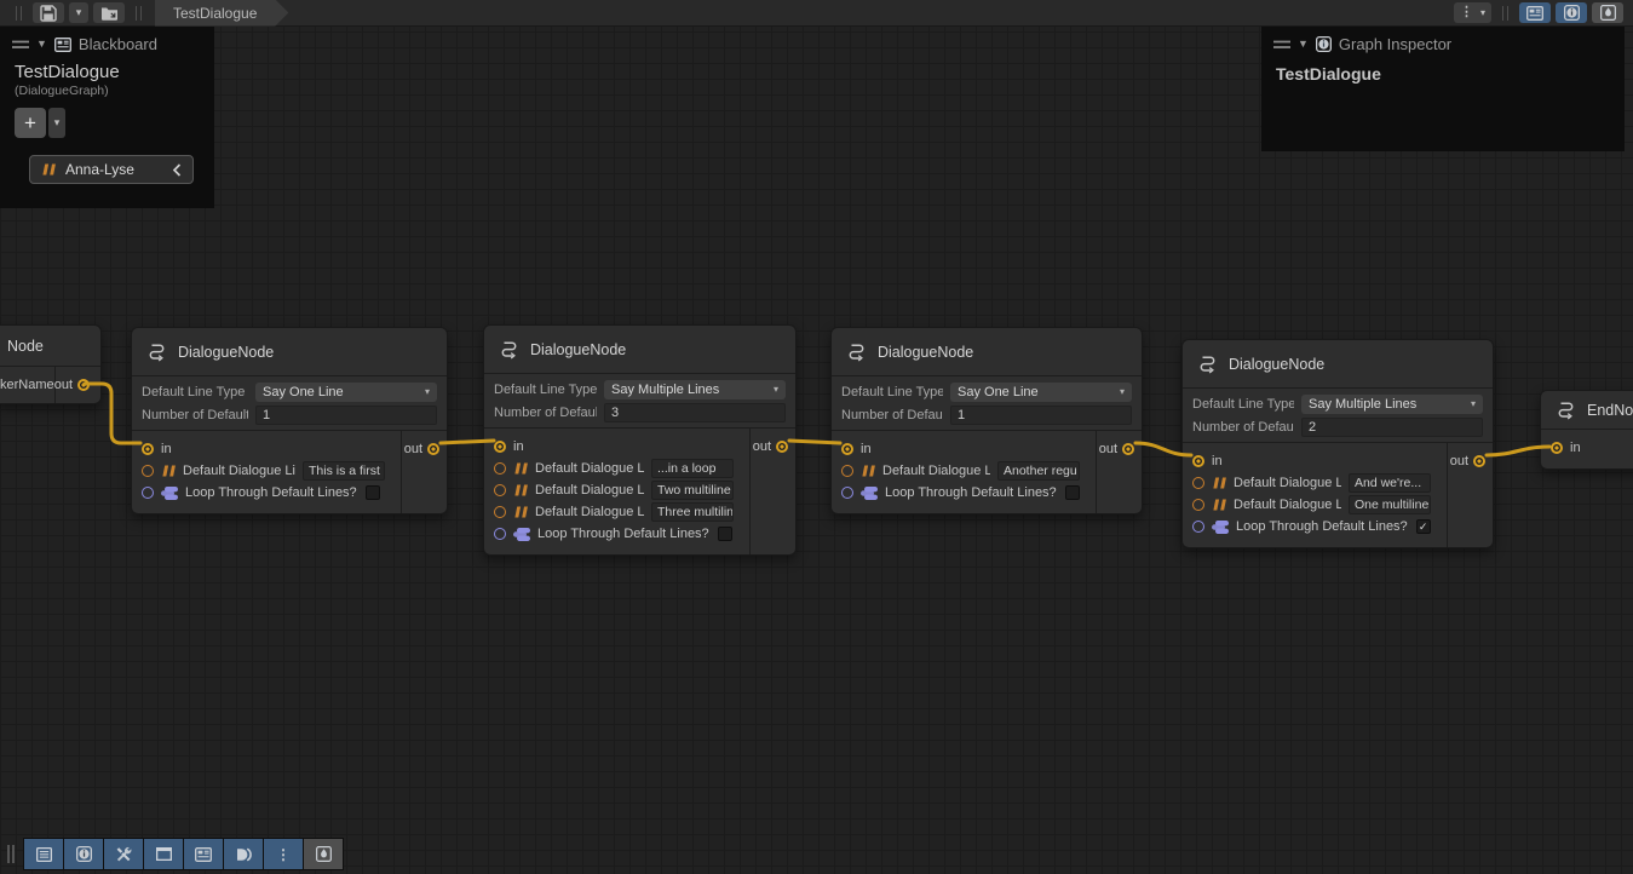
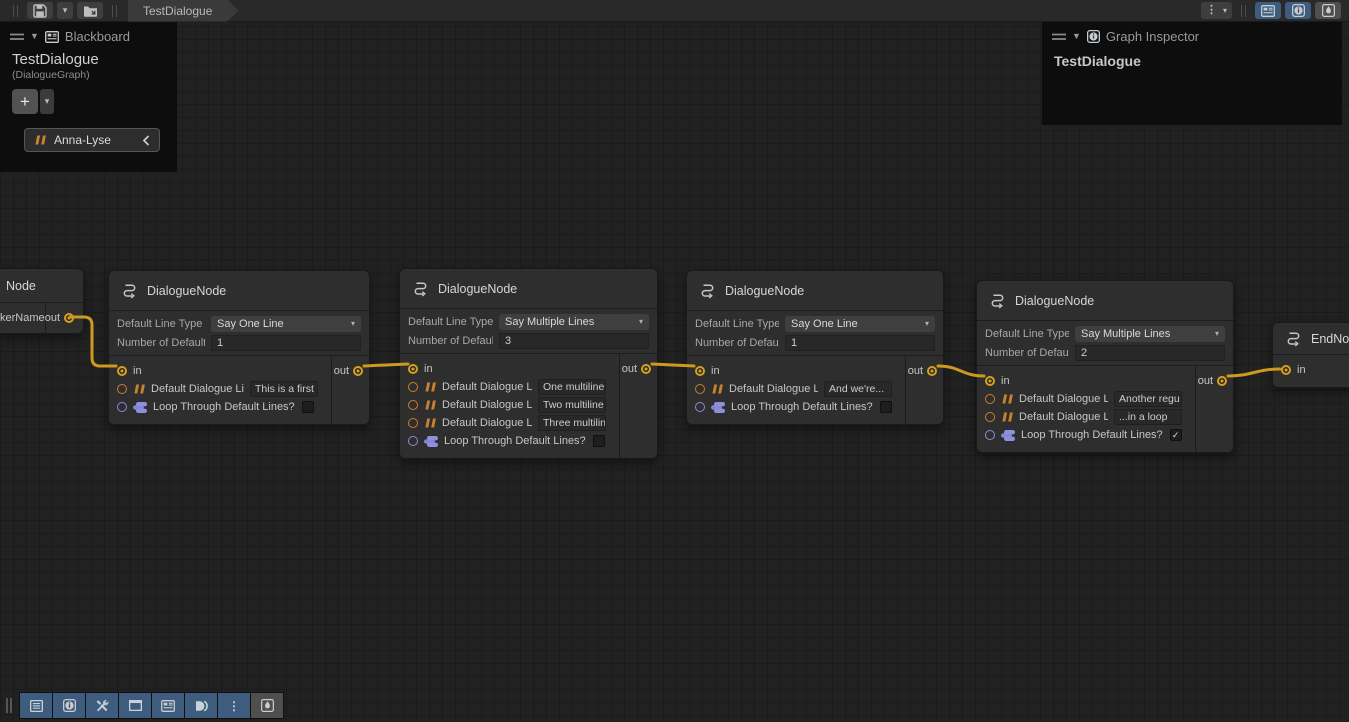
  Node
  kerName
  out
  DialogueNode
  Default Line Type
  Say One Line
  ▾
  Number of Default
  1
  in
  Default Dialogue Li
  This is a first
  Loop Through Default Lines?
  out
  DialogueNode
  Default Line Type
  Say Multiple Lines
  ▾
  Number of Defaul
  3
  in
  Default Dialogue L
- ...in a loop
+ One multiline
  Default Dialogue L
  Two multiline
  Default Dialogue L
  Three multilin
  Loop Through Default Lines?
  out
  DialogueNode
  Default Line Type
  Say One Line
  ▾
  1
  in
  Default Dialogue L
- Another regu
+ And we're...
  Loop Through Default Lines?
  out
  DialogueNode
  Default Line Type
  Say Multiple Lines
  ▾
  2
  in
  Default Dialogue L
- And we're...
+ Another regu
  Default Dialogue L
- One multiline
+ ...in a loop
  Loop Through Default Lines?
  ✓
  out
  EndNo
  in
  ▾
  TestDialogue
  ⋮
  ▾
  ▼
  Blackboard
  TestDialogue
  (DialogueGraph)
  +
  ▾
  Anna-Lyse
  ▼
  Graph Inspector
  TestDialogue
  ⋮
